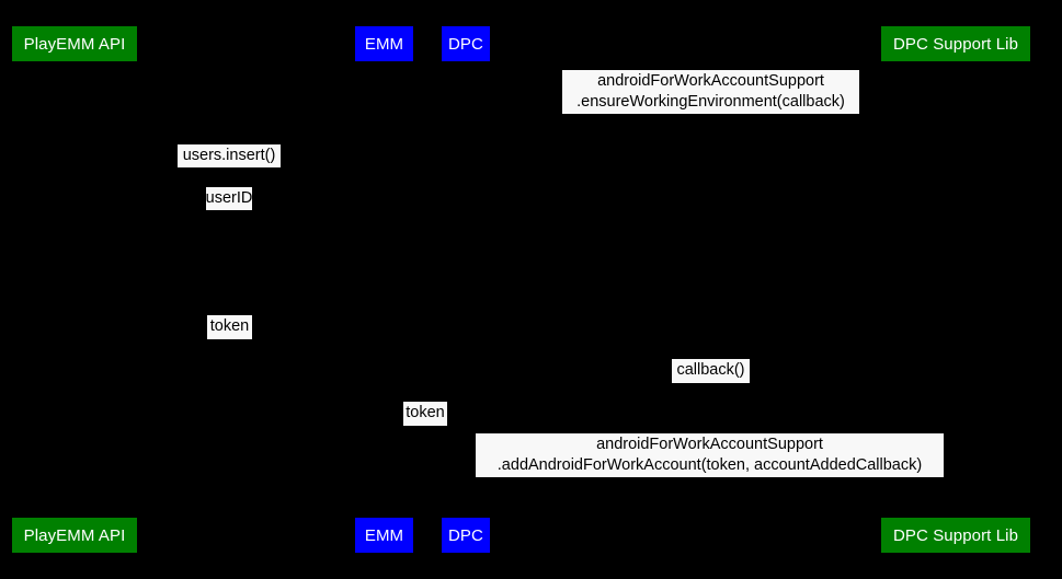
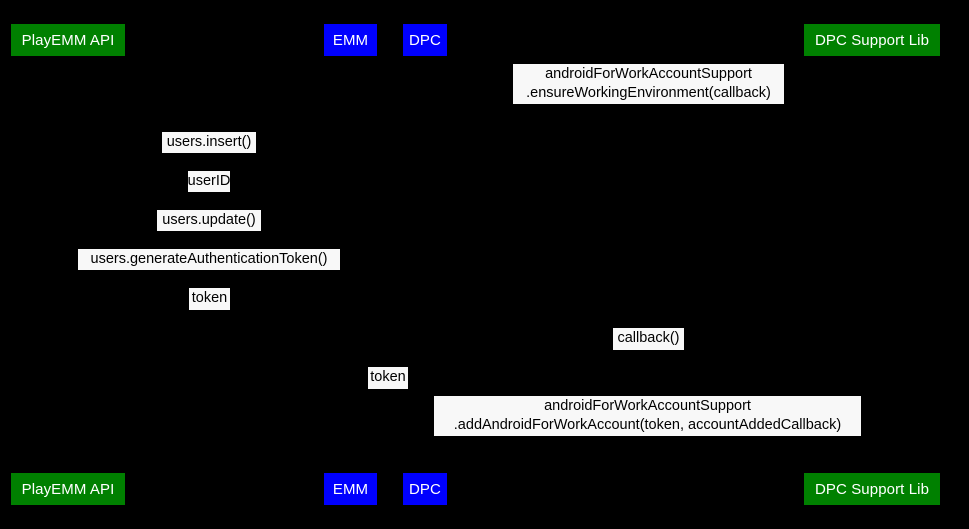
  PlayEMM API
  PlayEMM API
  EMM
  EMM
  DPC
  DPC
  DPC Support Lib
  DPC Support Lib
  androidForWorkAccountSupport
  .ensureWorkingEnvironment(callback)
  users.insert()
  userID
+ users.update()
+ users.generateAuthenticationToken()
  token
  callback()
  token
  androidForWorkAccountSupport
  .addAndroidForWorkAccount(token, accountAddedCallback)
